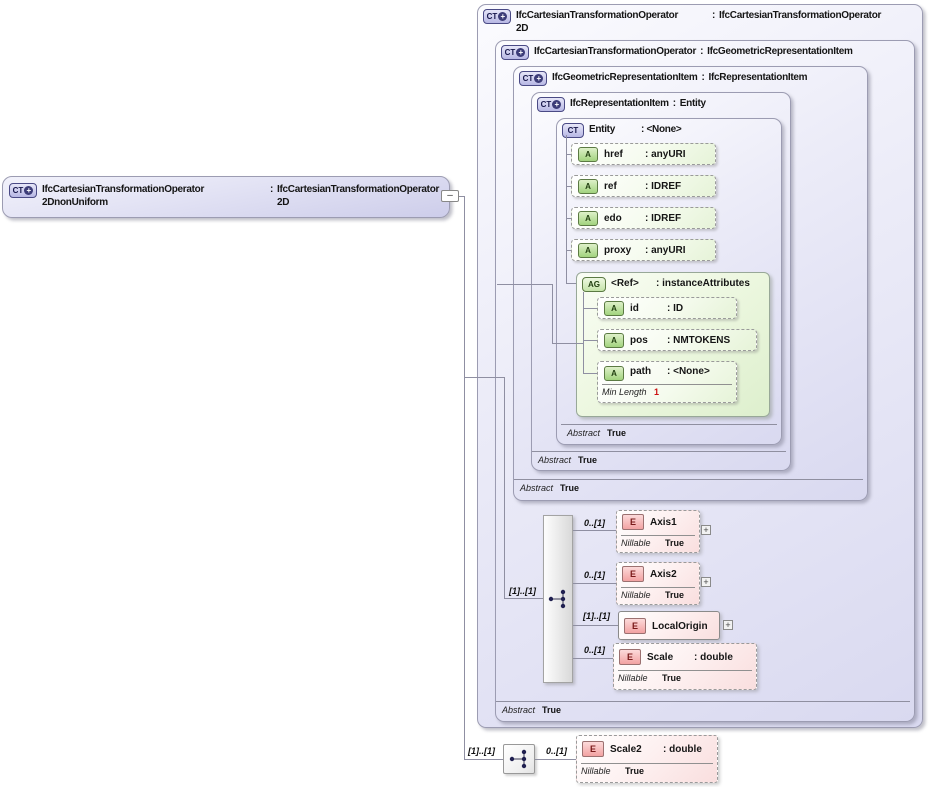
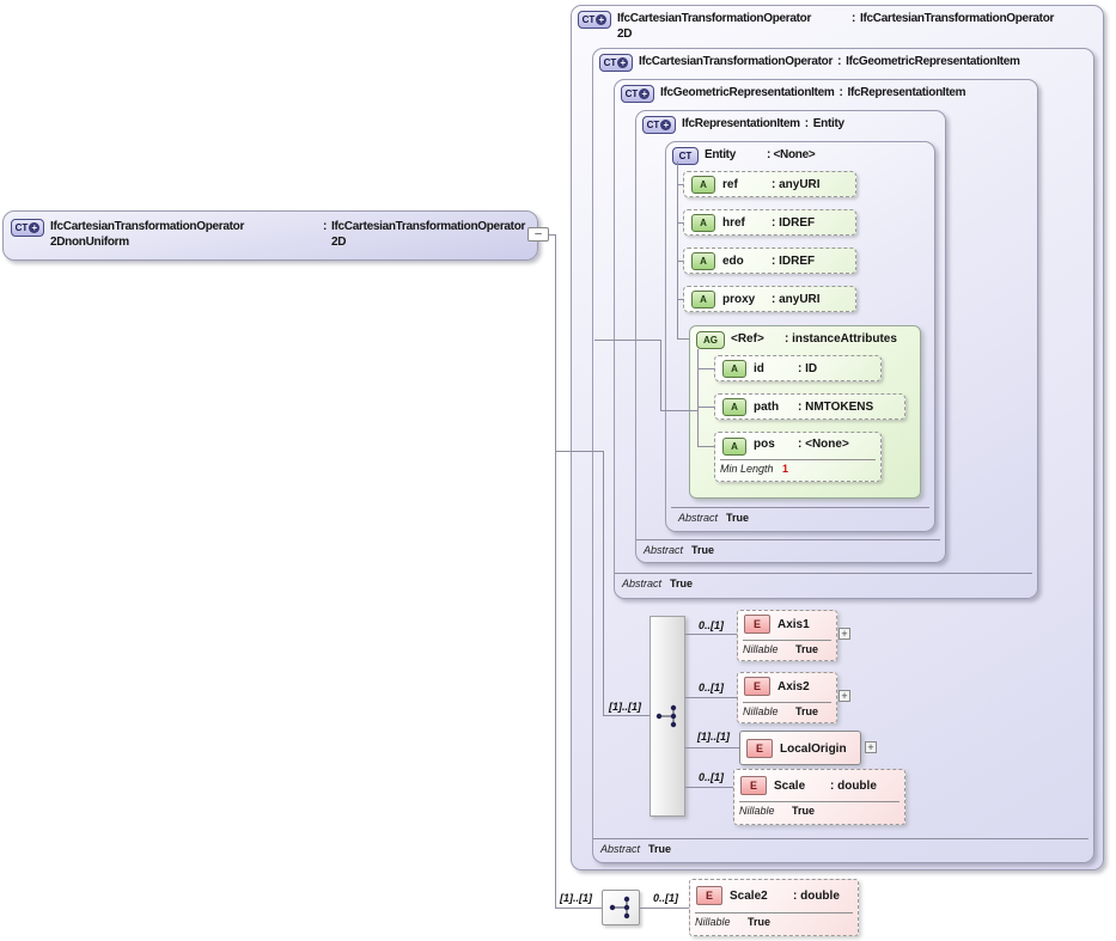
  CT
  +
  IfcCartesianTransformationOperator
  2D
  :
  IfcCartesianTransformationOperator
  CT
  +
  IfcCartesianTransformationOperator
  :
  IfcGeometricRepresentationItem
  Abstract
  True
  CT
  +
  IfcGeometricRepresentationItem
  :
  IfcRepresentationItem
  Abstract
  True
  CT
  +
  IfcRepresentationItem
  :
  Entity
  Abstract
  True
  CT
  Entity
  : <None>
  Abstract
  True
  A
- href
+ ref
  : anyURI
  A
- ref
+ href
  : IDREF
  A
  edo
  : IDREF
  A
  proxy
  : anyURI
  AG
  <Ref>
  : instanceAttributes
  A
  id
  : ID
  A
- pos
+ path
  : NMTOKENS
  A
- path
+ pos
  : <None>
  Min Length
  1
  E
  Axis1
  Nillable
  True
  E
  Axis2
  Nillable
  True
  E
  LocalOrigin
  E
  Scale
  : double
  Nillable
  True
  +
  +
  +
  CT
  +
  IfcCartesianTransformationOperator
  2DnonUniform
  :
  IfcCartesianTransformationOperator
  2D
  –
  E
  Scale2
  : double
  Nillable
  True
  [1]..[1]
  0..[1]
  0..[1]
  [1]..[1]
  0..[1]
  [1]..[1]
  0..[1]
